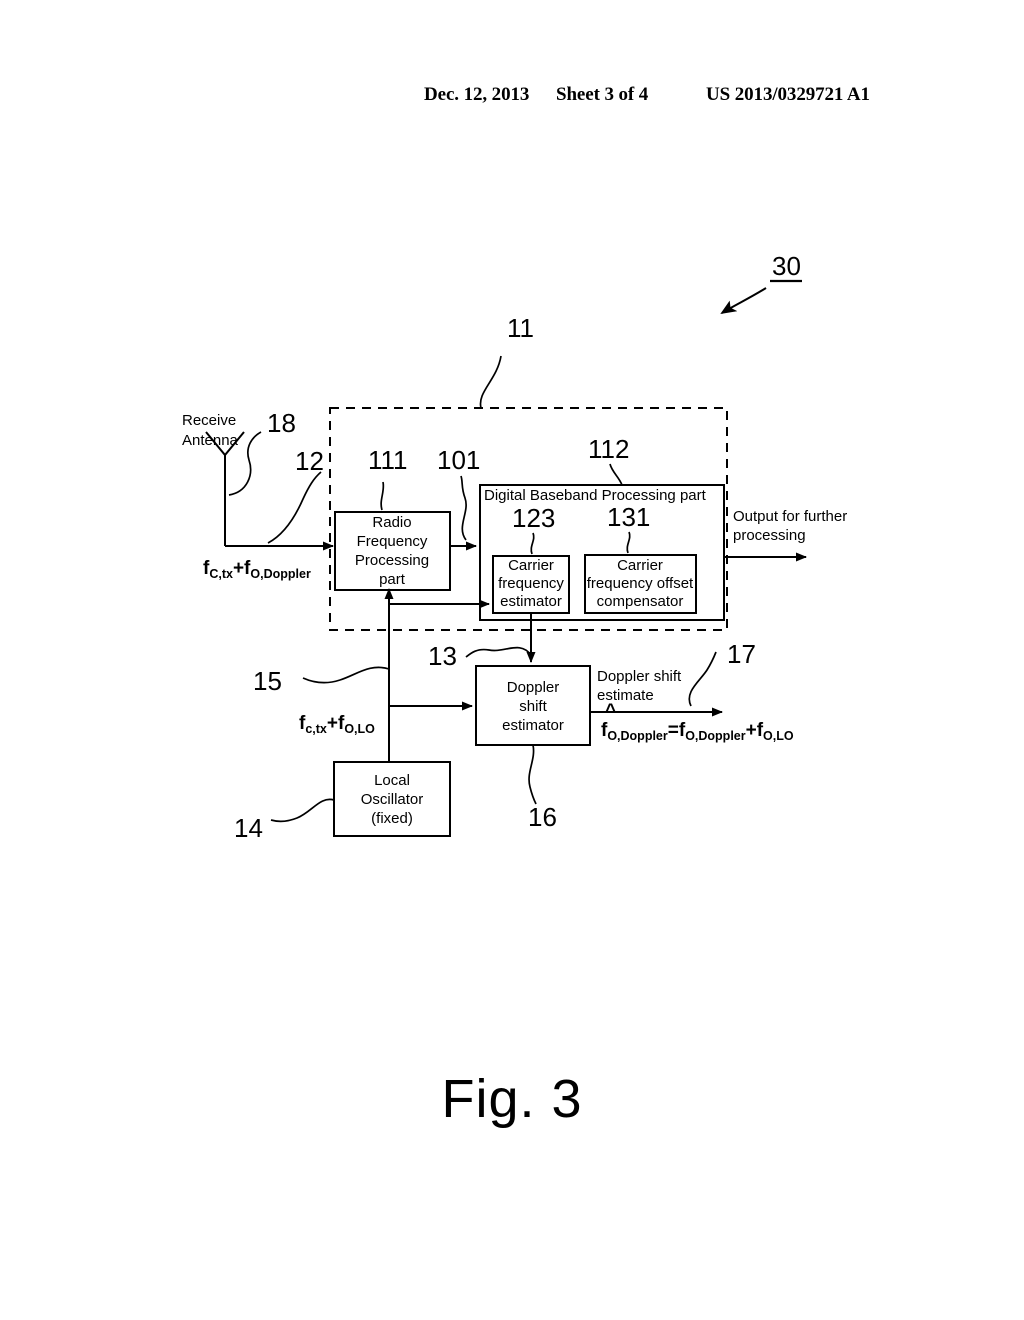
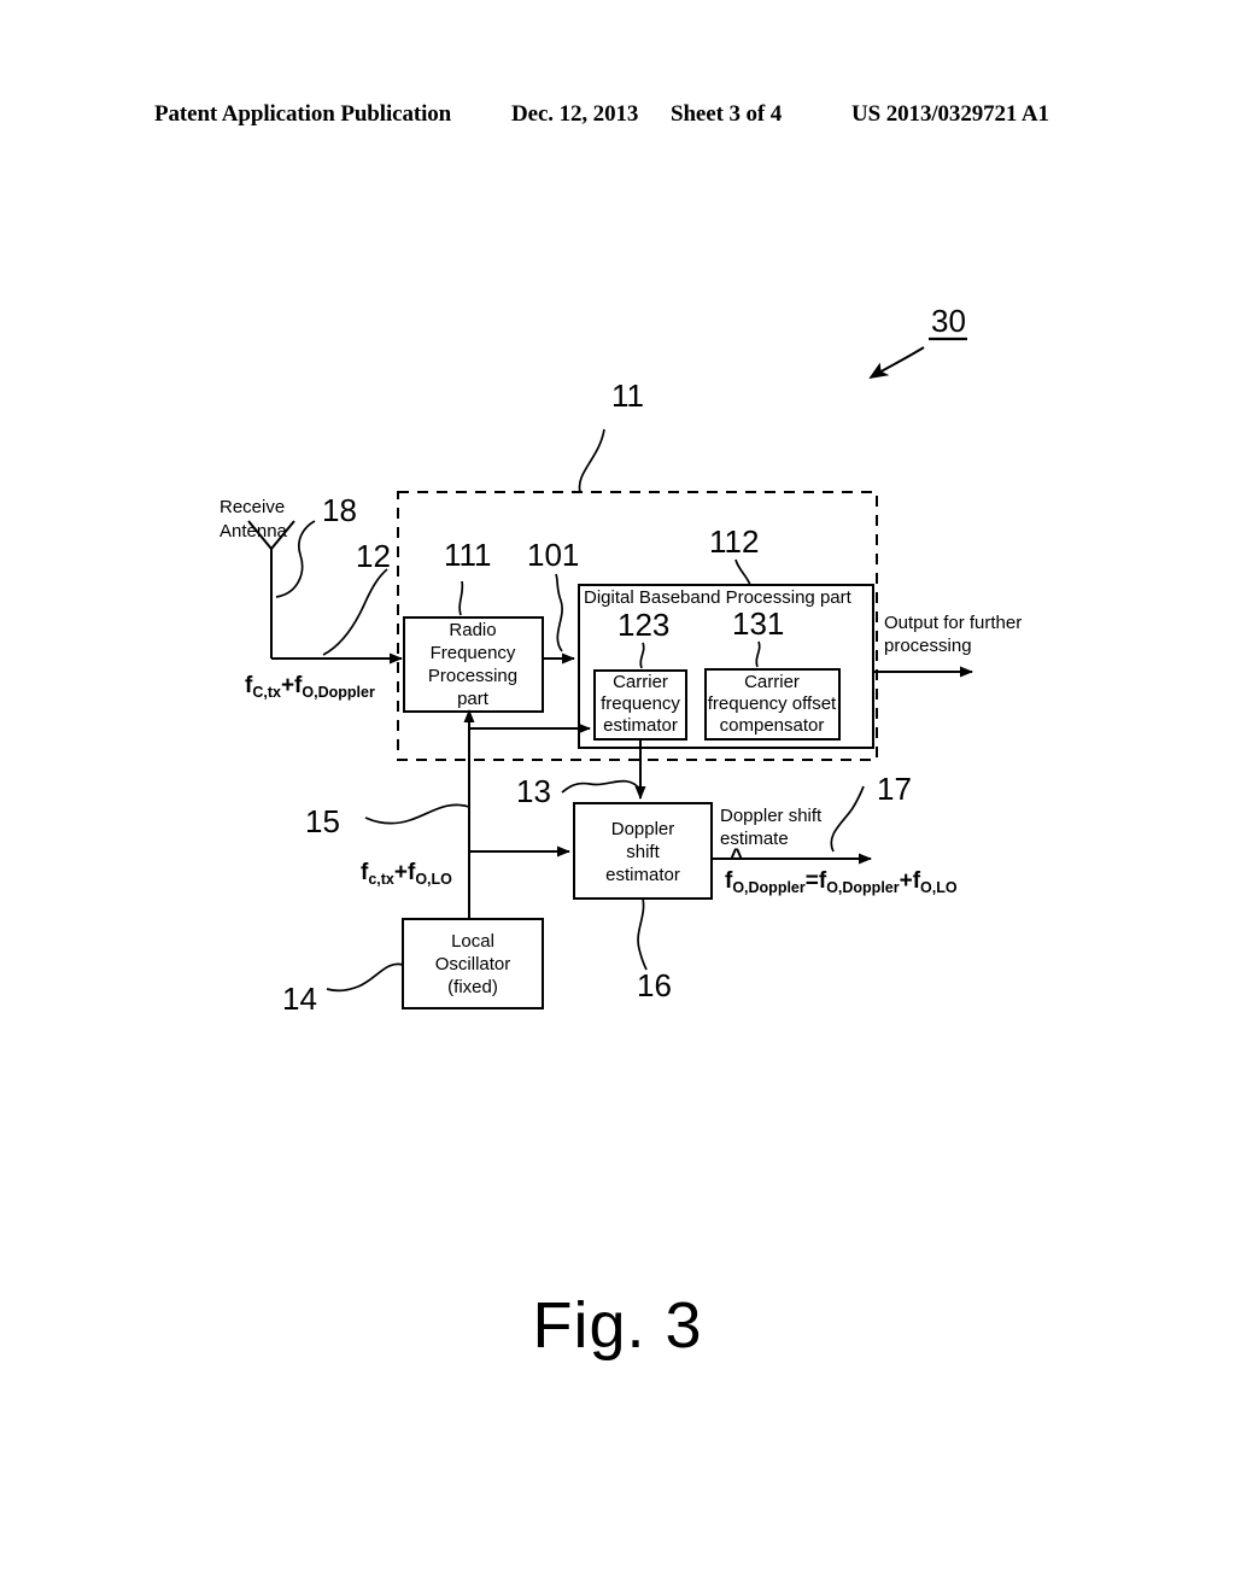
+ Patent Application Publication
  Dec. 12, 2013
  Sheet 3 of 4
  US 2013/0329721 A1
  30
  11
  Receive
  Antenna
  18
  12
  fC,tx+fO,Doppler
  Radio
  Frequency
  Processing
  part
  111
  101
  Digital Baseband Processing part
  112
  Carrier
  frequency
  estimator
  123
  Carrier
  frequency offset
  compensator
  131
  Output for further
  processing
  15
  fc,tx+fO,LO
  13
  Doppler
  shift
  estimator
  16
  Doppler shift
  estimate
  17
  ^
  fO,Doppler=fO,Doppler+fO,LO
  Local
  Oscillator
  (fixed)
  14
  Fig. 3
